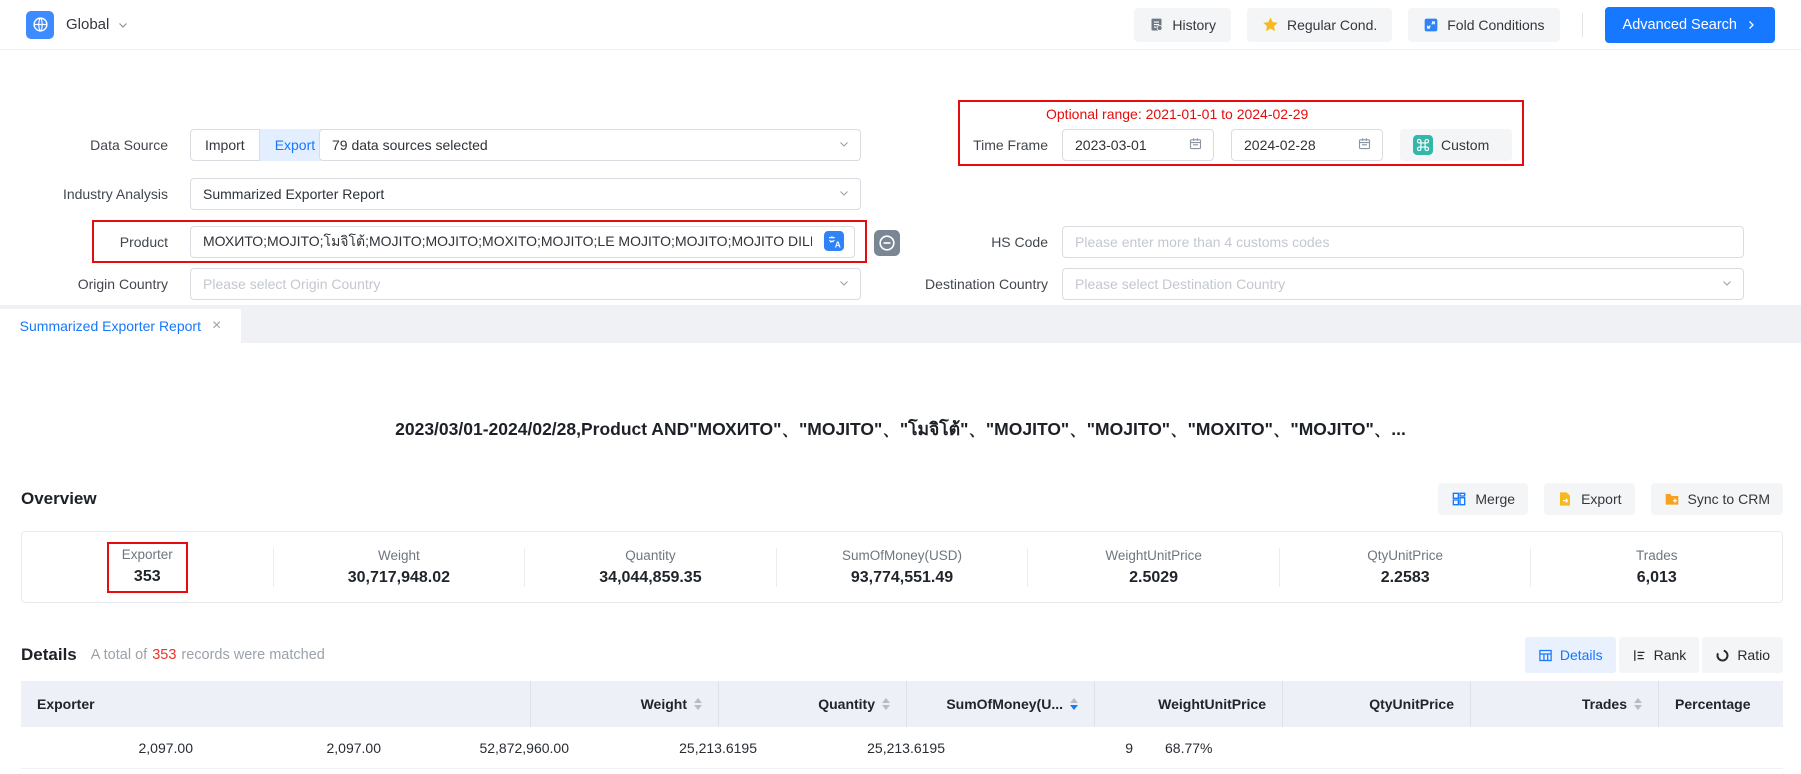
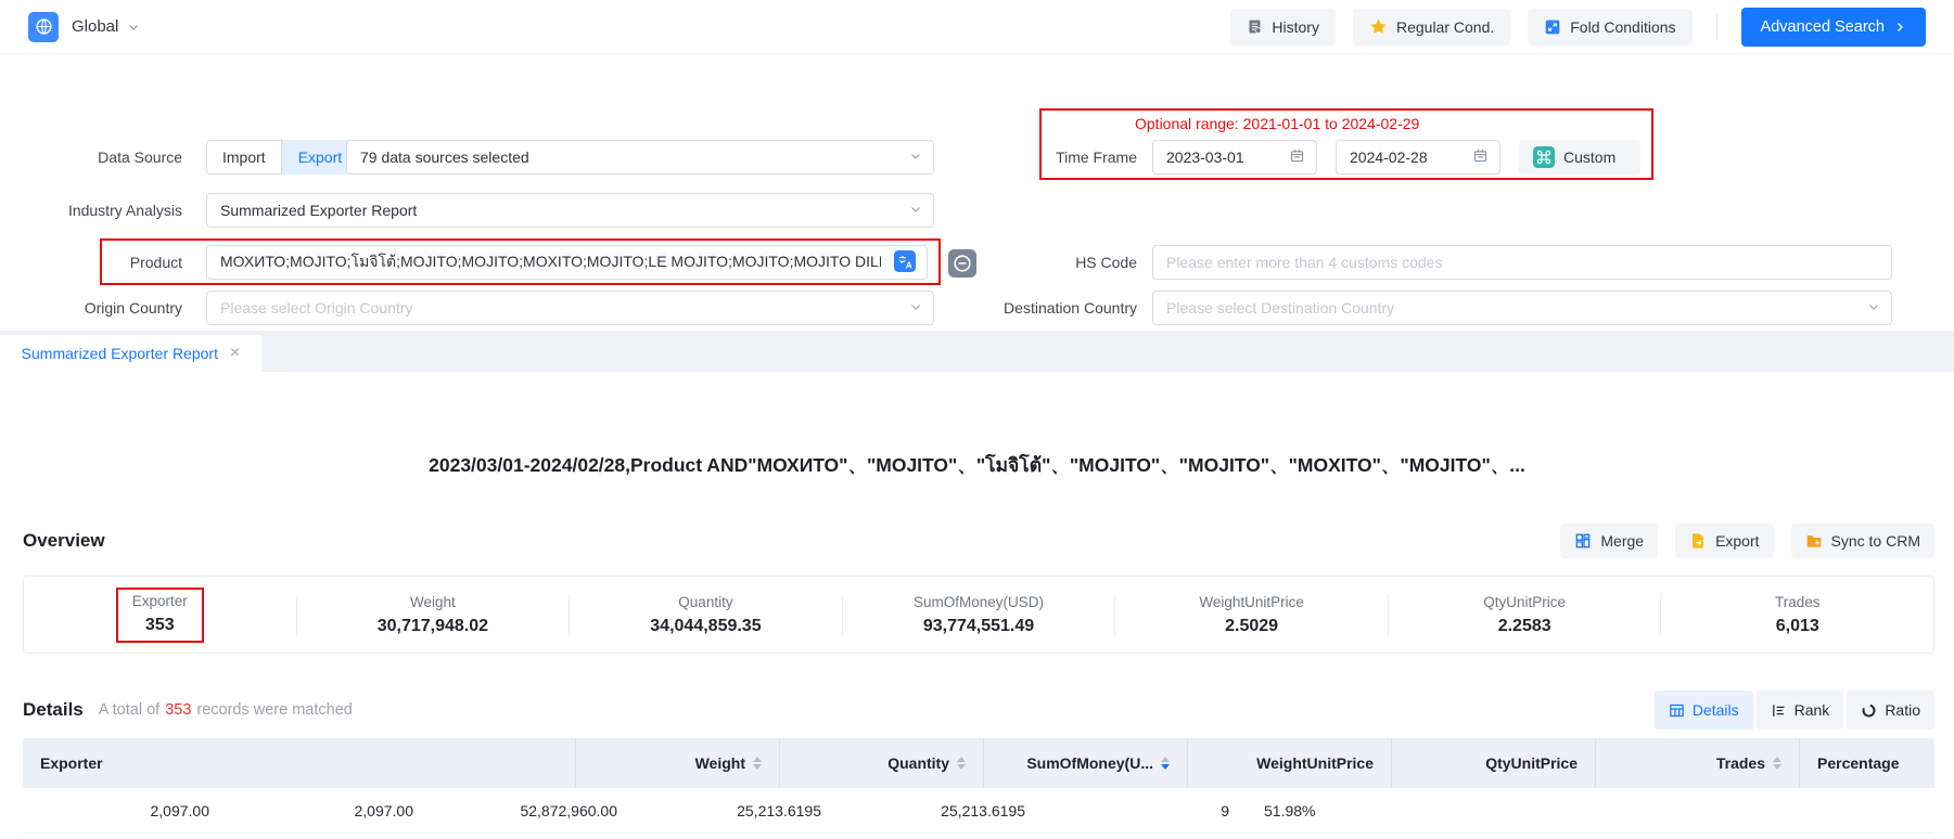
  Global
  History
  Regular Cond.
  Fold Conditions
  Advanced Search
  Data Source
  Import
  Export
  79 data sources selected
  Optional range: 2021-01-01 to 2024-02-29
  Time Frame
  2023-03-01
  2024-02-28
  Custom
  Industry Analysis
  Summarized Exporter Report
  Product
  МОХИТО;MOJITO;โมจิโต้;MOJITO;MOJITO;MOXITO;MOJITO;LE MOJITO;MOJITO;MOJITO DILI
  A
  HS Code
  Please enter more than 4 customs codes
  Origin Country
  Please select Origin Country
  Destination Country
  Please select Destination Country
  Summarized Exporter Report
  ×
  2023/03/01-2024/02/28,Product AND"МОХИТО"、"MOJITO"、"โมจิโต้"、"MOJITO"、"MOJITO"、"MOXITO"、"MOJITO"、...
  Overview
  Merge
  Export
  Sync to CRM
  Exporter
  353
  Weight
  30,717,948.02
  Quantity
  34,044,859.35
  SumOfMoney(USD)
  93,774,551.49
  WeightUnitPrice
  2.5029
  QtyUnitPrice
  2.2583
  Trades
  6,013
  Details
  A total of 353 records were matched
  Details
  Rank
  Ratio
  Exporter
  Weight
  Quantity
  SumOfMoney(U...
  WeightUnitPrice
  QtyUnitPrice
  Trades
  Percentage
  2,097.00
  2,097.00
  52,872,960.00
  25,213.6195
  25,213.6195
  9
- 68.77%
+ 51.98%
